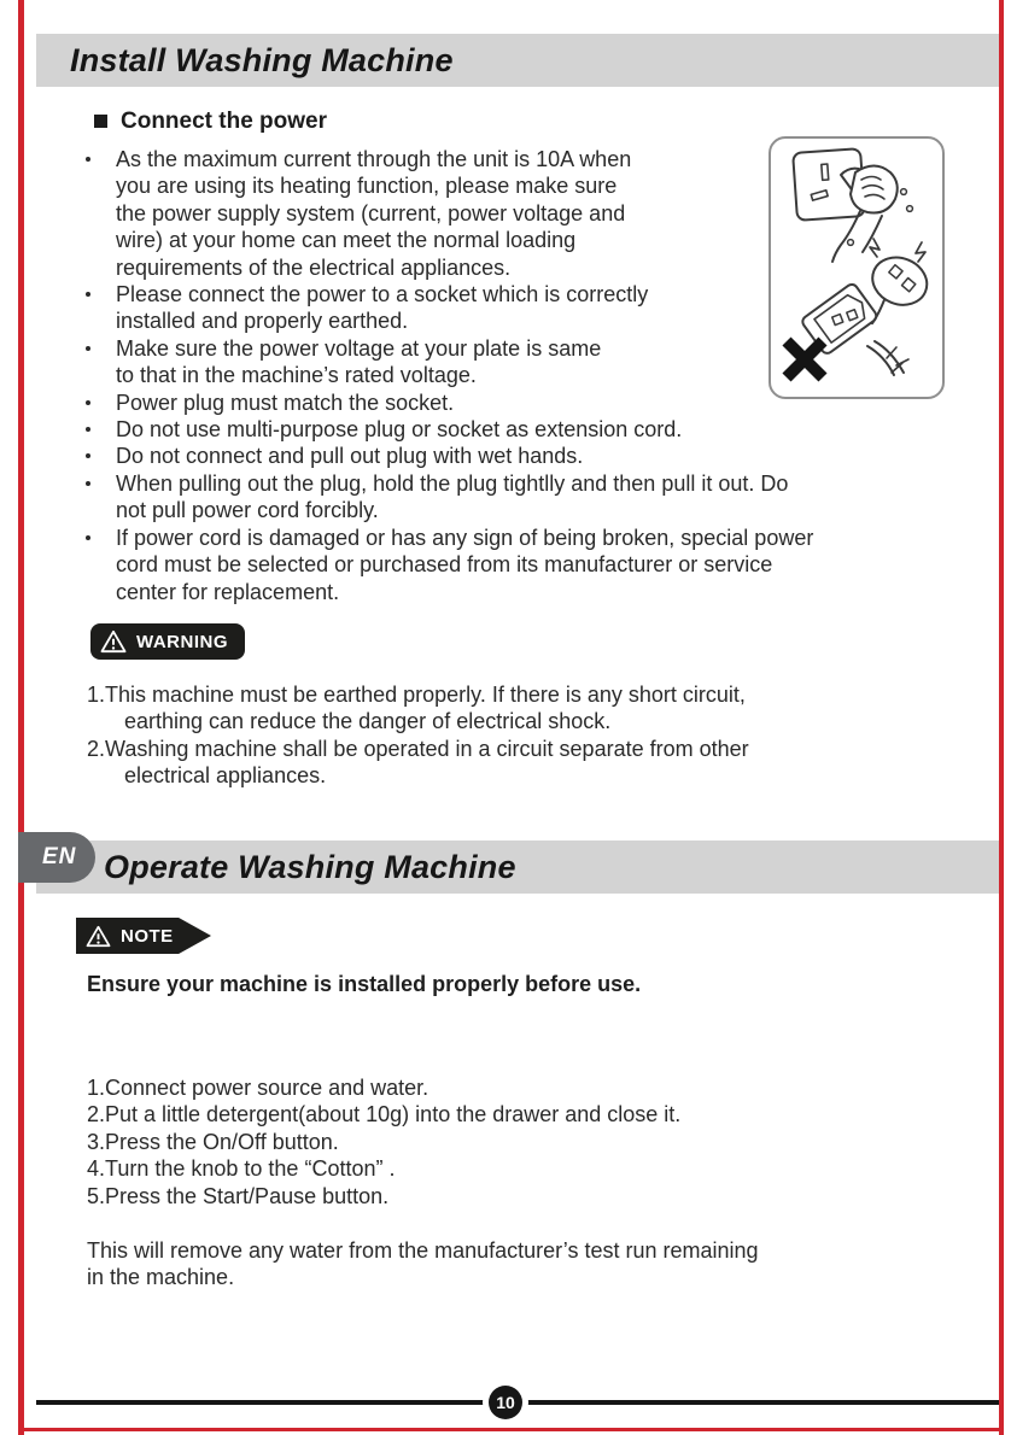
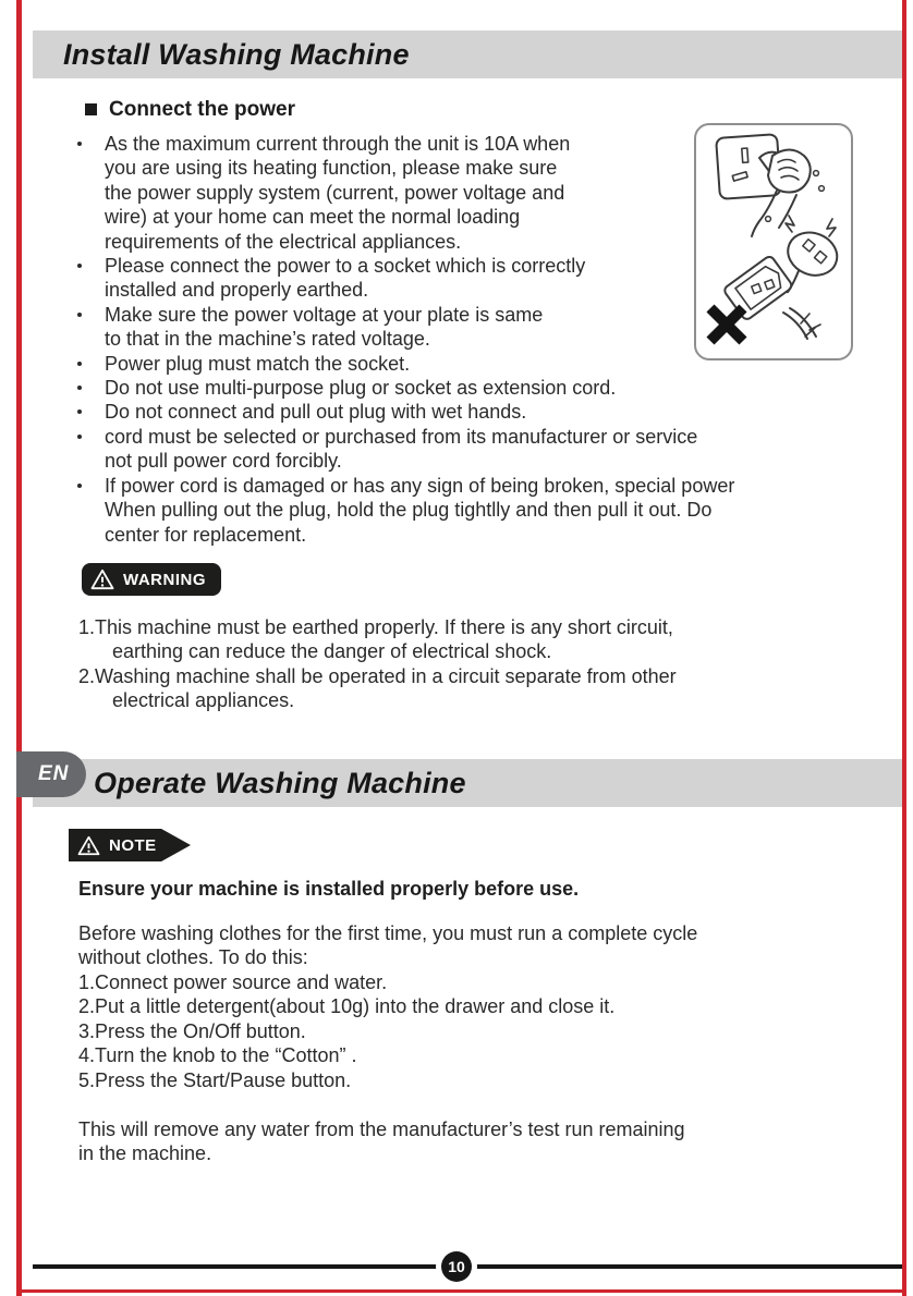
  Install Washing Machine
  Connect the power
  As the maximum current through the unit is 10A when
  you are using its heating function, please make sure
  the power supply system (current, power voltage and
  wire) at your home can meet the normal loading
  requirements of the electrical appliances.
  Please connect the power to a socket which is correctly
  installed and properly earthed.
  Make sure the power voltage at your plate is same
  to that in the machine’s rated voltage.
  Power plug must match the socket.
  Do not use multi-purpose plug or socket as extension cord.
  Do not connect and pull out plug with wet hands.
- When pulling out the plug, hold the plug tightlly and then pull it out. Do
+ cord must be selected or purchased from its manufacturer or service
  not pull power cord forcibly.
  If power cord is damaged or has any sign of being broken, special power
- cord must be selected or purchased from its manufacturer or service
+ When pulling out the plug, hold the plug tightlly and then pull it out. Do
  center for replacement.
  WARNING
  1.This machine must be earthed properly. If there is any short circuit,
  earthing can reduce the danger of electrical shock.
  2.Washing machine shall be operated in a circuit separate from other
  electrical appliances.
  EN
  Operate Washing Machine
  NOTE
  Ensure your machine is installed properly before use.
+ Before washing clothes for the first time, you must run a complete cycle
+ without clothes. To do this:
  1.Connect power source and water.
  2.Put a little detergent(about 10g) into the drawer and close it.
  3.Press the On/Off button.
  4.Turn the knob to the “Cotton” .
  5.Press the Start/Pause button.
  This will remove any water from the manufacturer’s test run remaining
  in the machine.
  10
